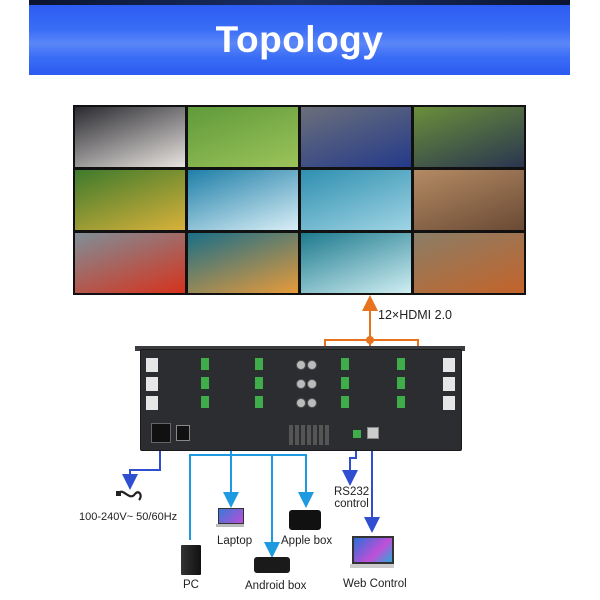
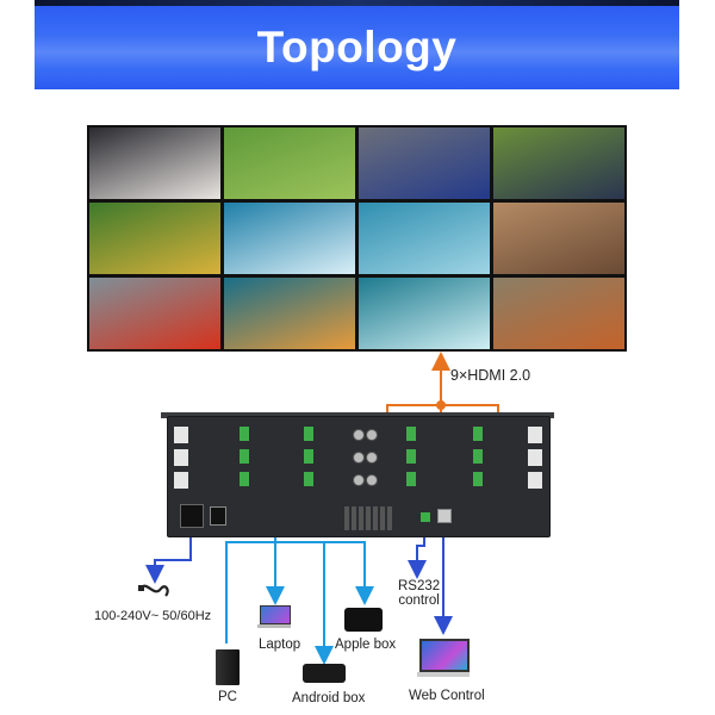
  Topology
- 12×HDMI 2.0
+ 9×HDMI 2.0
  100-240V~ 50/60Hz
  PC
  Laptop
  Apple box
  Android box
  RS232
  control
  Web Control
